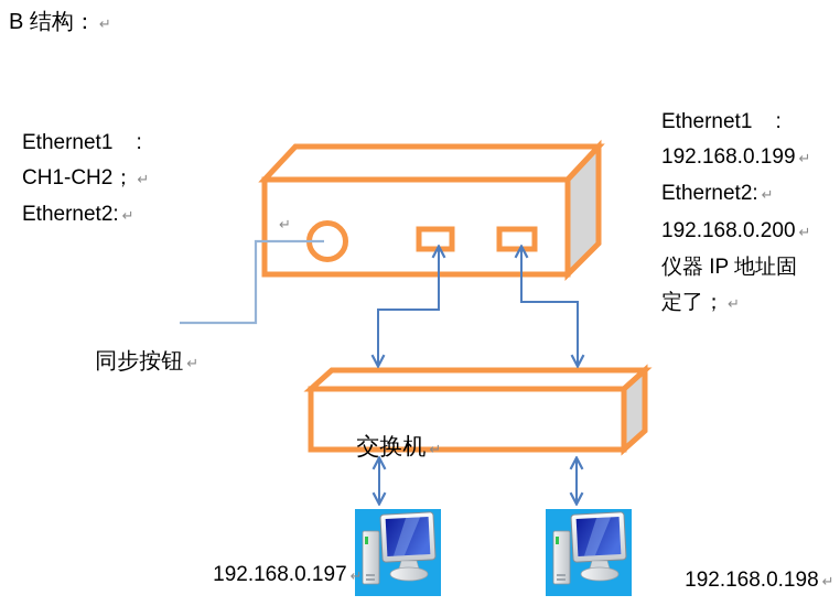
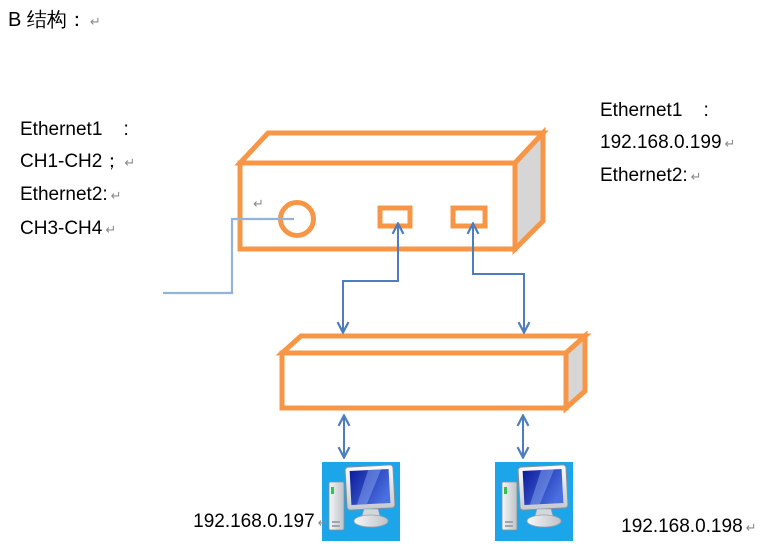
  B 结构： ↵
  Ethernet1 :
  CH1-CH2； ↵
  Ethernet2: ↵
+ CH3-CH4 ↵
  Ethernet1 :
  192.168.0.199 ↵
  Ethernet2: ↵
- 192.168.0.200 ↵
- 仪器 IP 地址固
- 定了； ↵
  ↵
- 同步按钮 ↵
- 交换机 ↵
  192.168.0.197 ↵
  192.168.0.198 ↵
